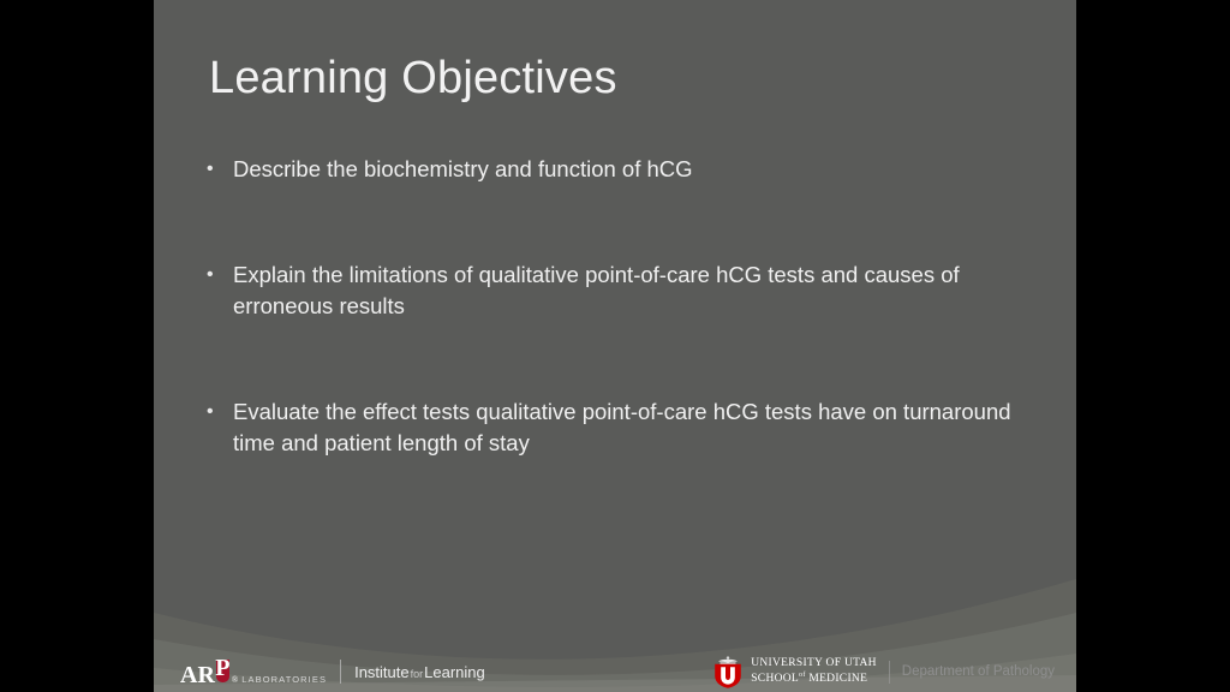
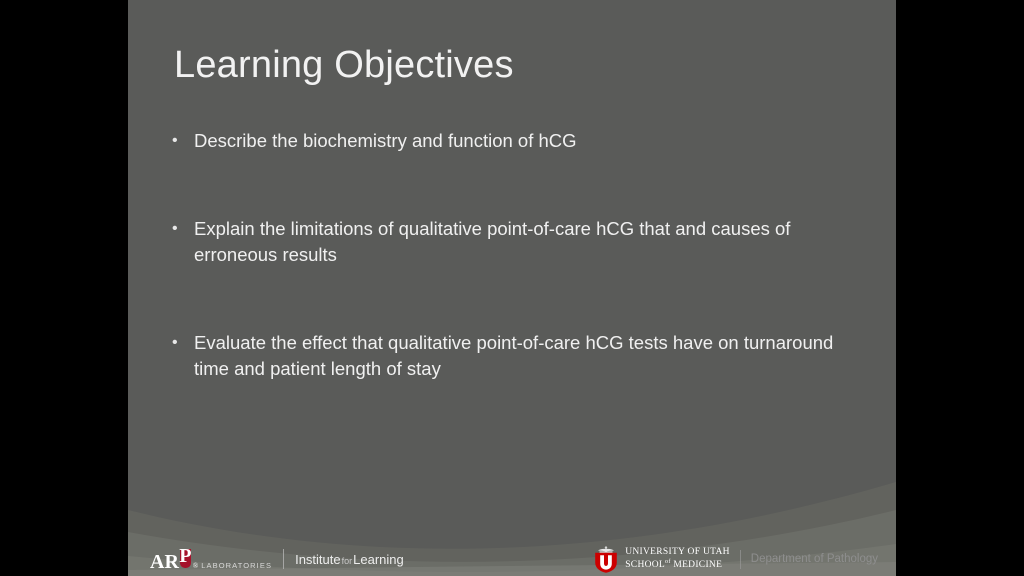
  Learning Objectives
  •
  Describe the biochemistry and function of hCG
  •
- Explain the limitations of qualitative point-of-care hCG tests and causes of erroneous results
+ Explain the limitations of qualitative point-of-care hCG that and causes of erroneous results
  •
- Evaluate the effect tests qualitative point-of-care hCG tests have on turnaround time and patient length of stay
+ Evaluate the effect that qualitative point-of-care hCG tests have on turnaround time and patient length of stay
  AR
  P
  ®
  LABORATORIES
  InstituteforLearning
  UNIVERSITY OF UTAH
  SCHOOL MEDICINE
  Department of Pathology
